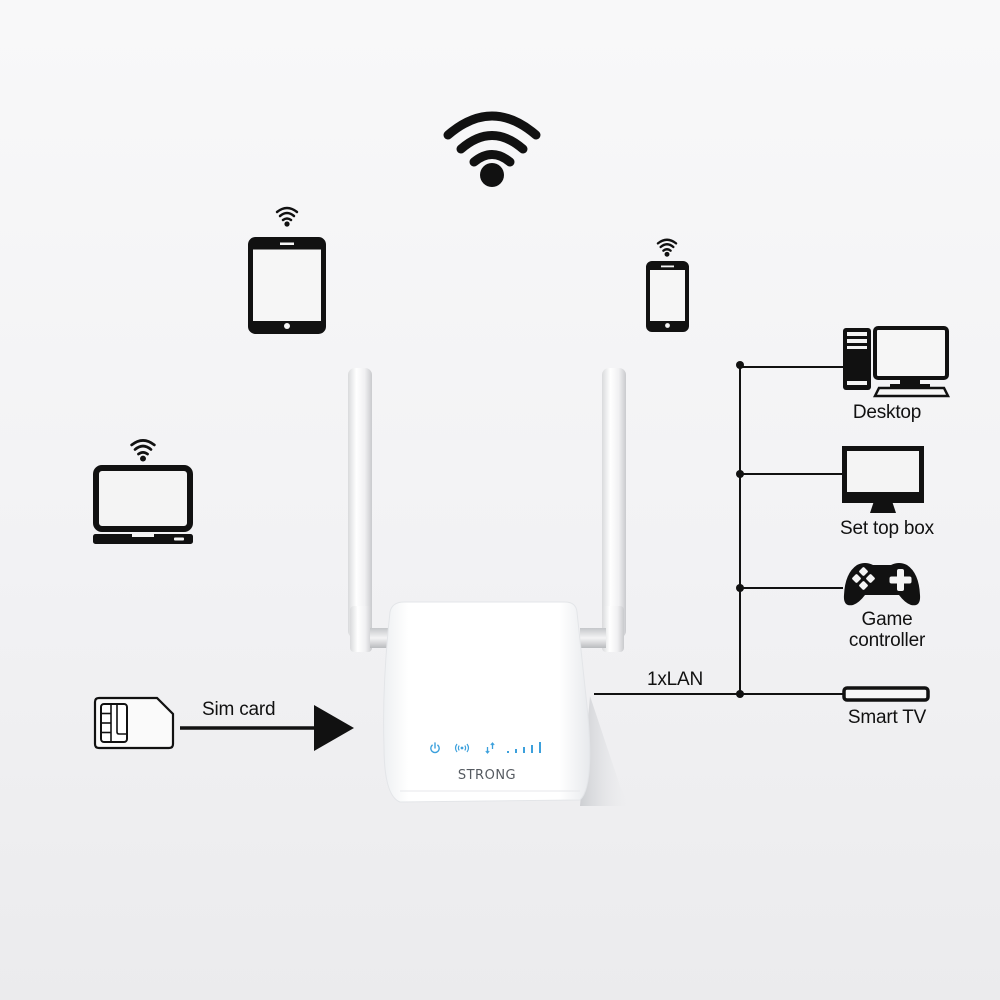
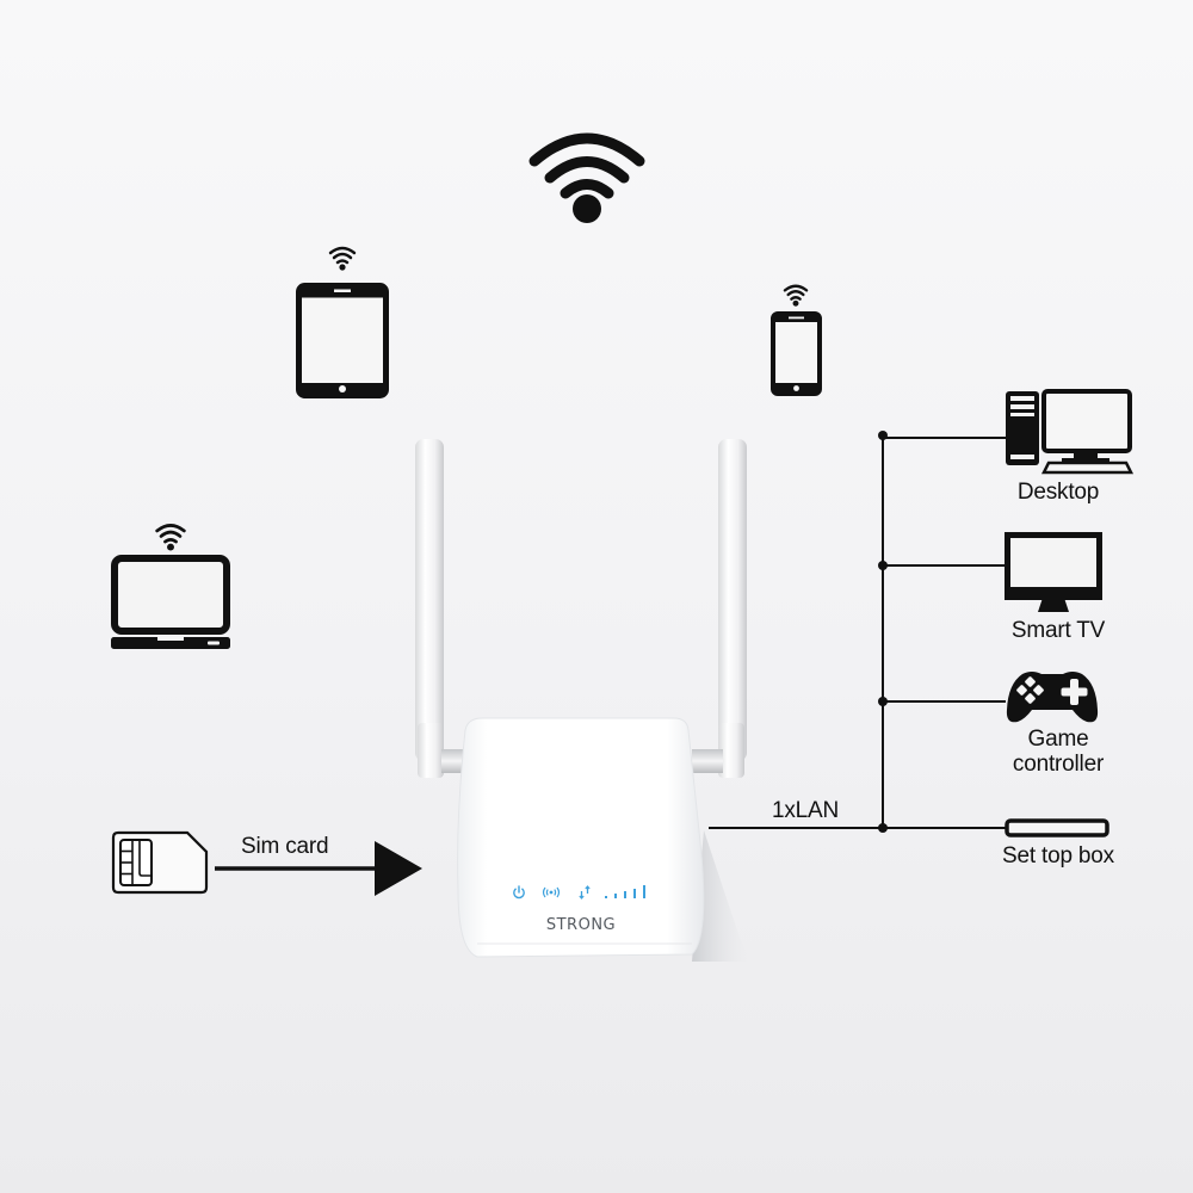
  STRONG
  Sim card
  1xLAN
  Desktop
- Set top box
+ Smart TV
  Game
  controller
- Smart TV
+ Set top box
